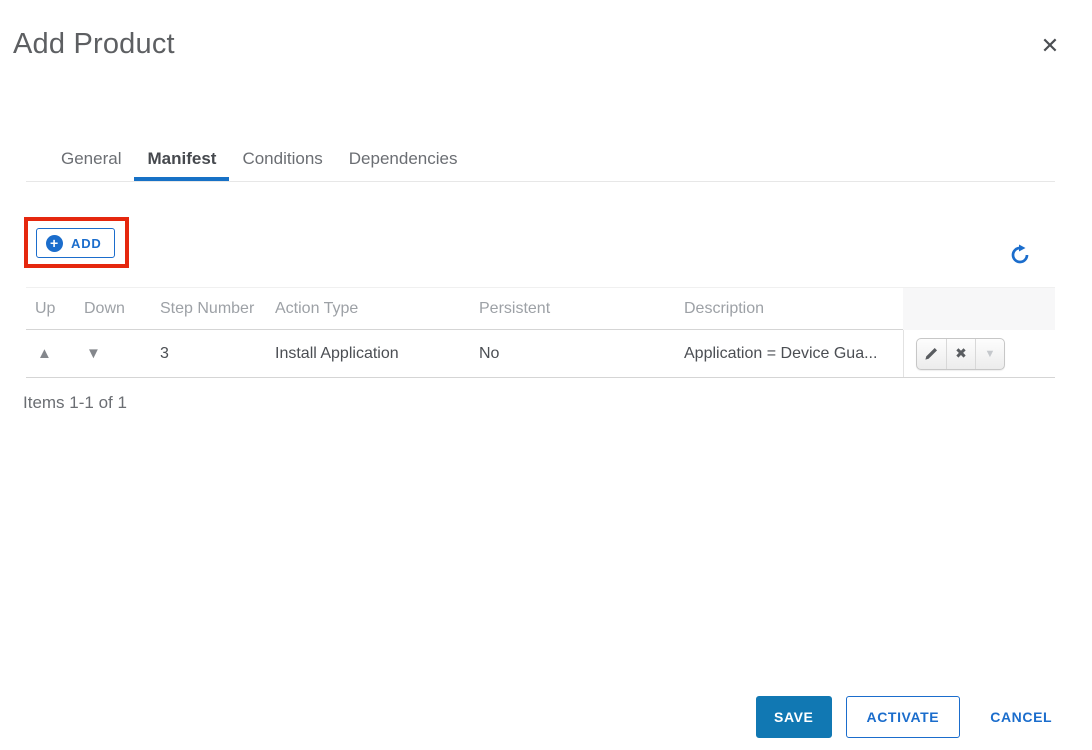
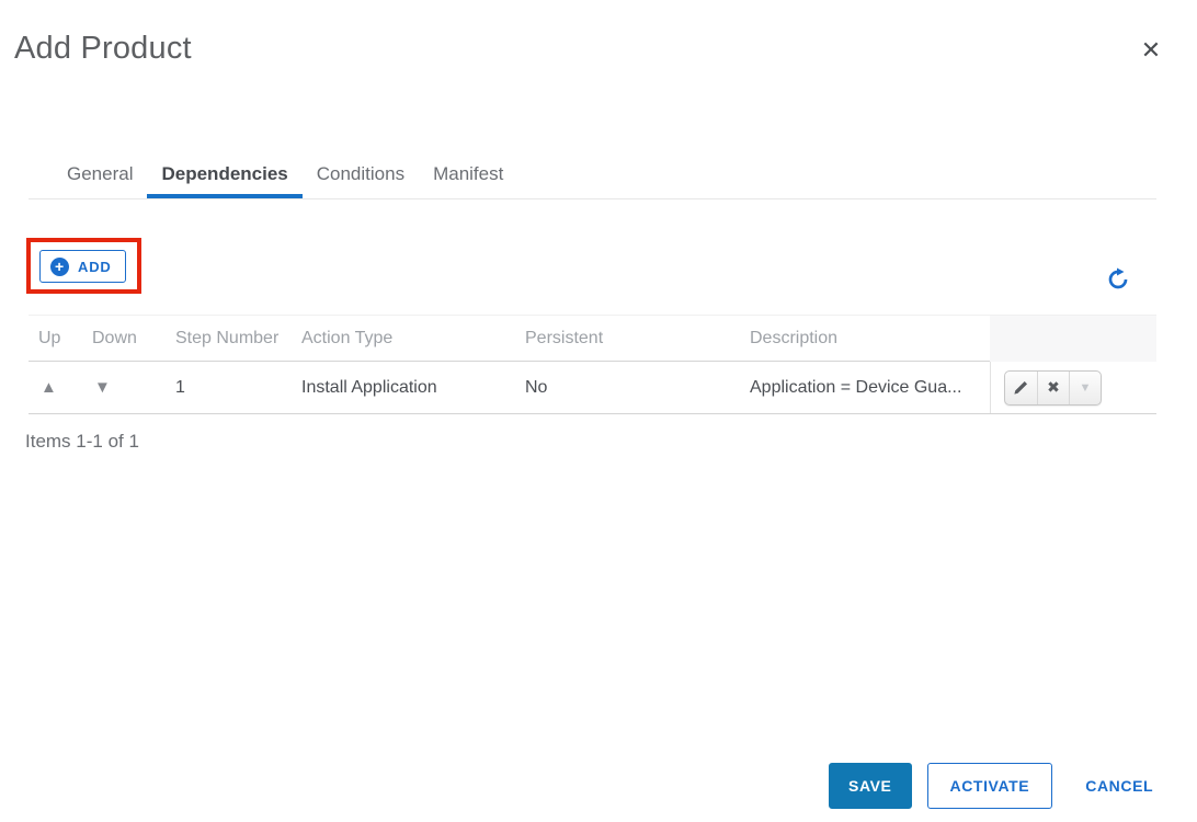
  Add Product
  ✕
  General
- Manifest
+ Dependencies
  Conditions
- Dependencies
+ Manifest
  +
  ADD
  Up
  Down
  Step Number
  Action Type
  Persistent
  Description
  ▲
  ▼
- 3
+ 1
  Install Application
  No
  Application = Device Gua...
  ✖
  ▼
  Items 1-1 of 1
  SAVE
  ACTIVATE
  CANCEL
